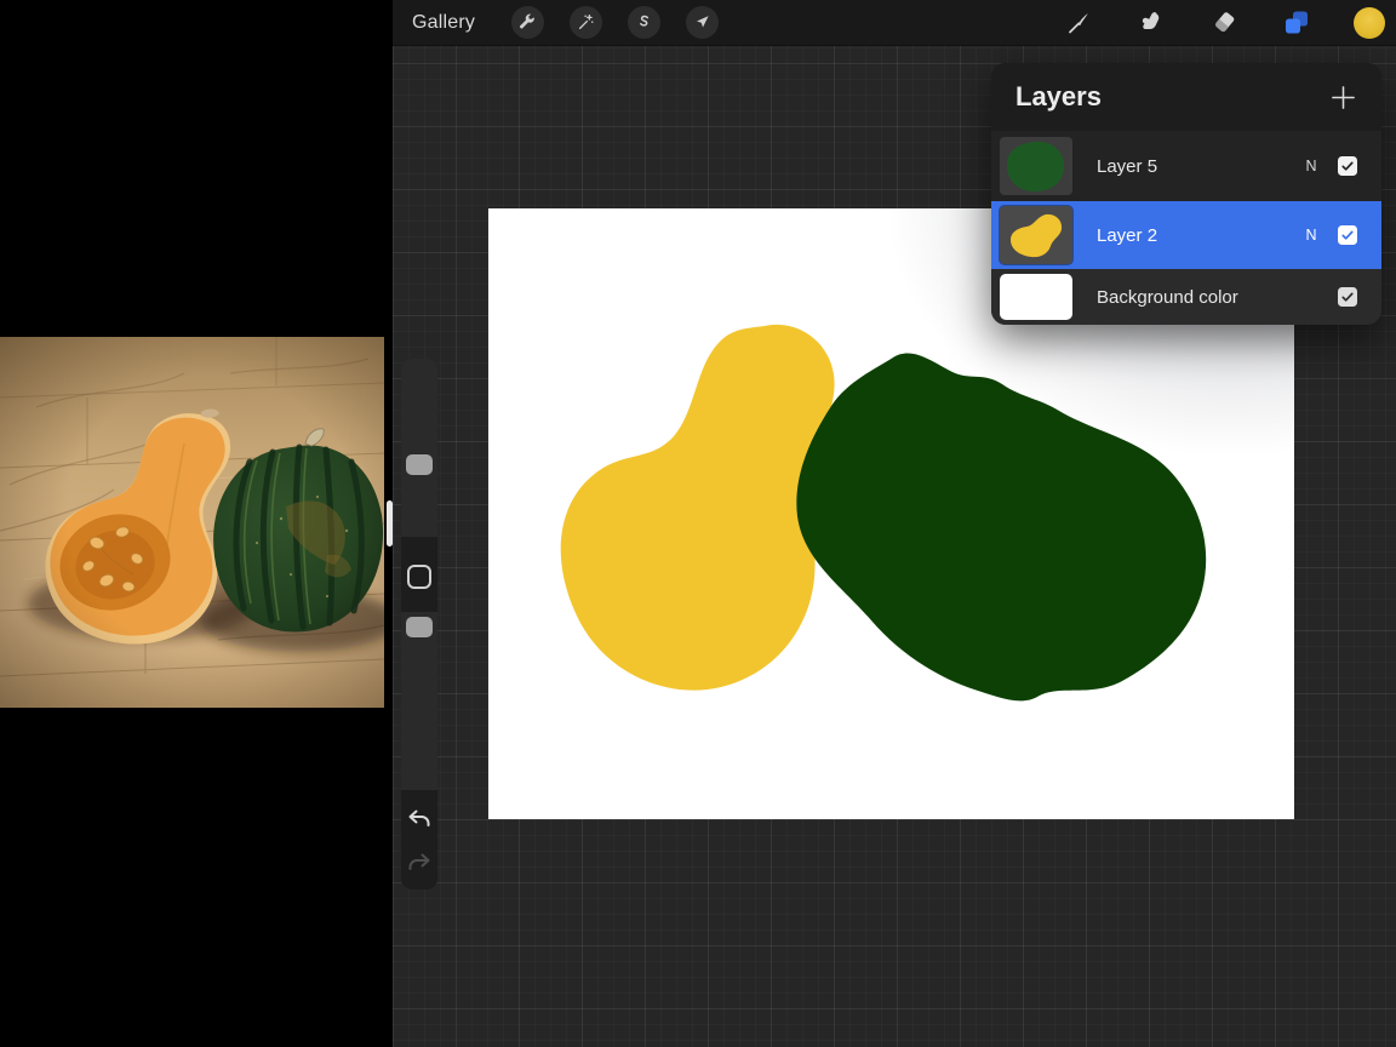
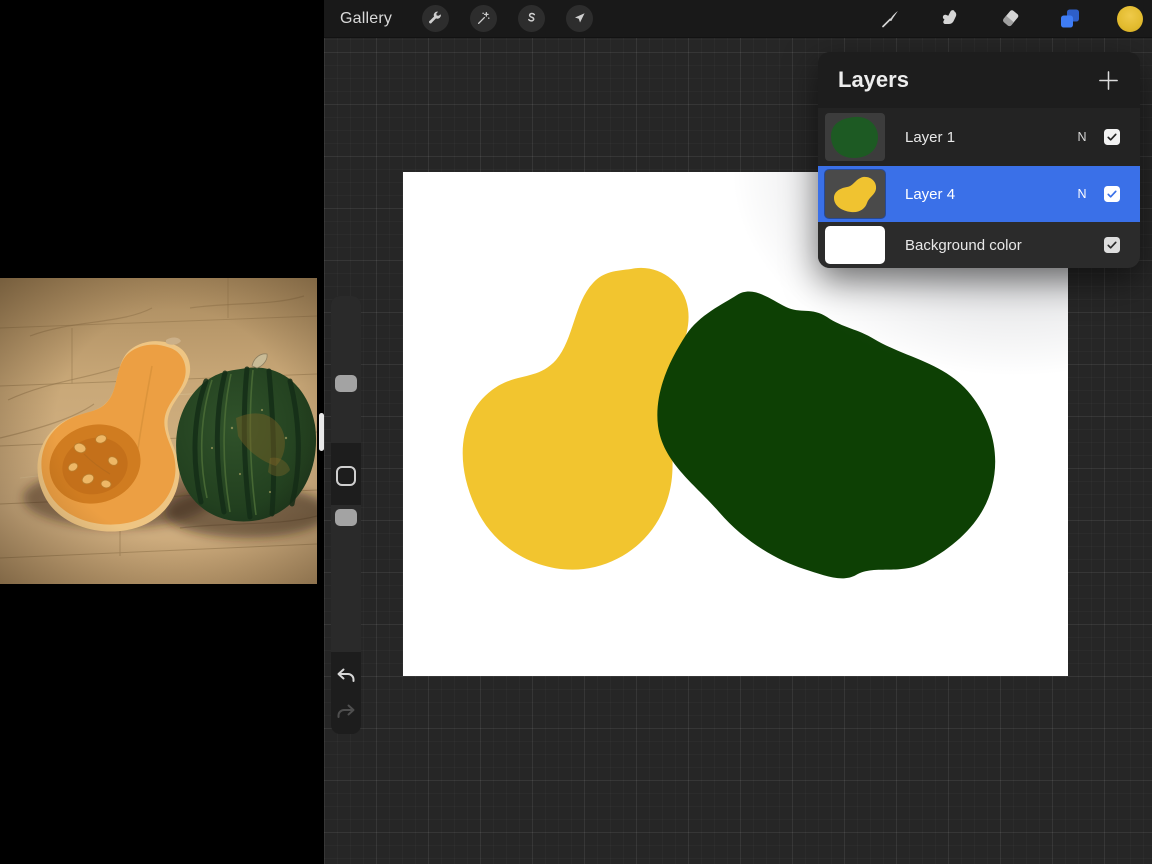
  Gallery
  Layers
- Layer 5
+ Layer 1
  N
- Layer 2
+ Layer 4
  N
  Background color
